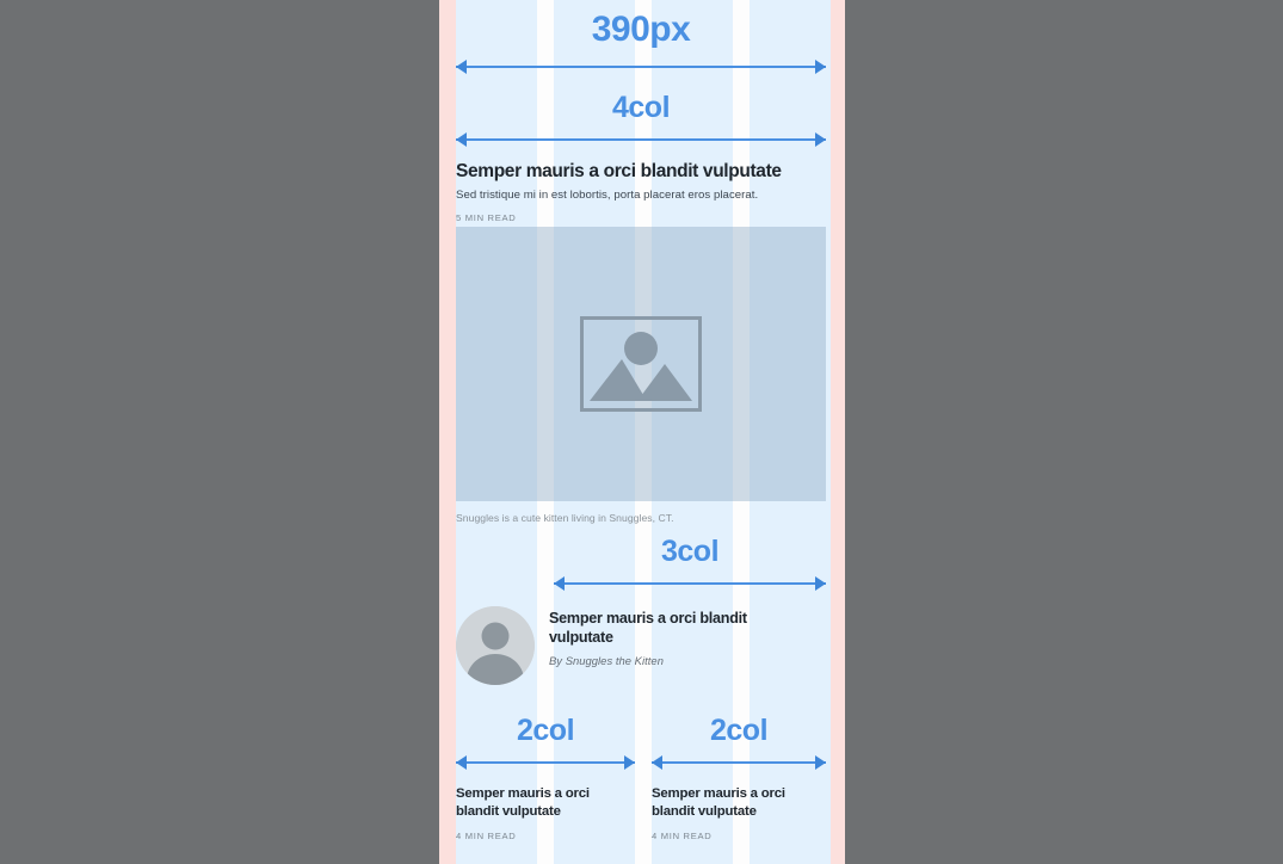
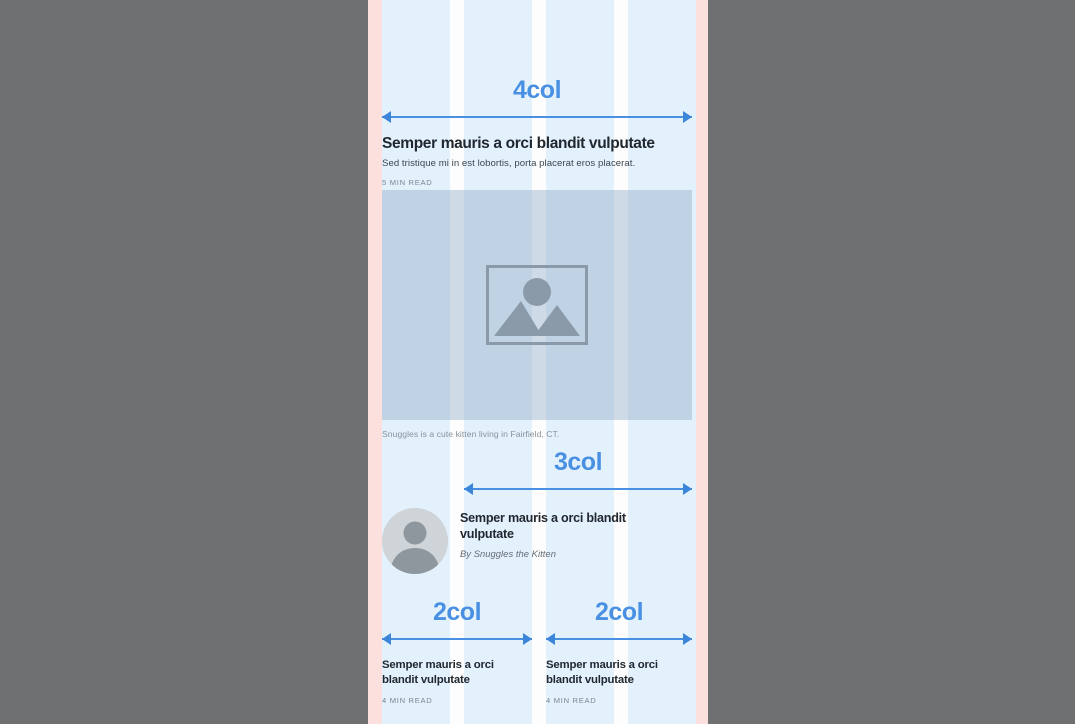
- 390px
  4col
  Semper mauris a orci blandit vulputate
  Sed tristique mi in est lobortis, porta placerat eros placerat.
  5 MIN READ
- Snuggles is a cute kitten living in Snuggles, CT.
+ Snuggles is a cute kitten living in Fairfield, CT.
  3col
  Semper mauris a orci blandit vulputate
  By Snuggles the Kitten
  2col
  2col
  Semper mauris a orci blandit vulputate
  4 MIN READ
  Semper mauris a orci blandit vulputate
  4 MIN READ
